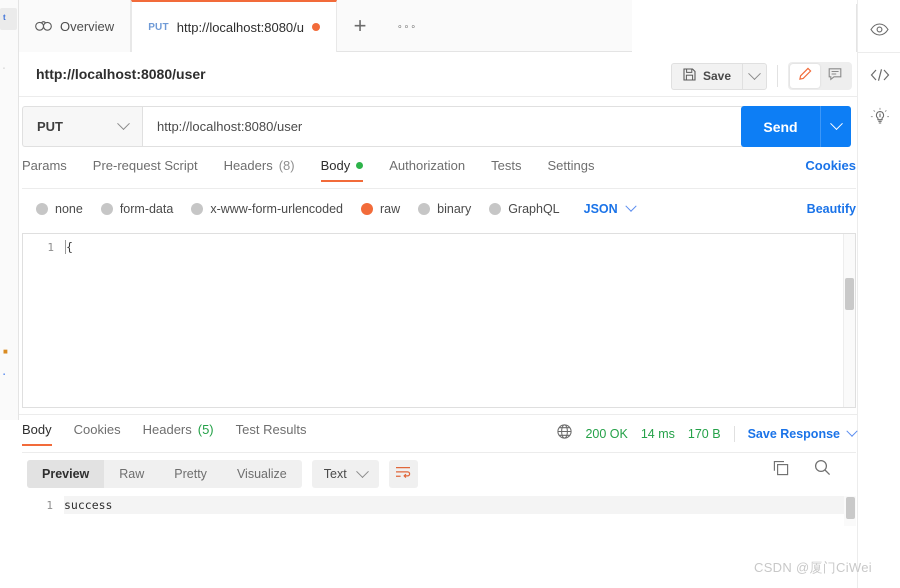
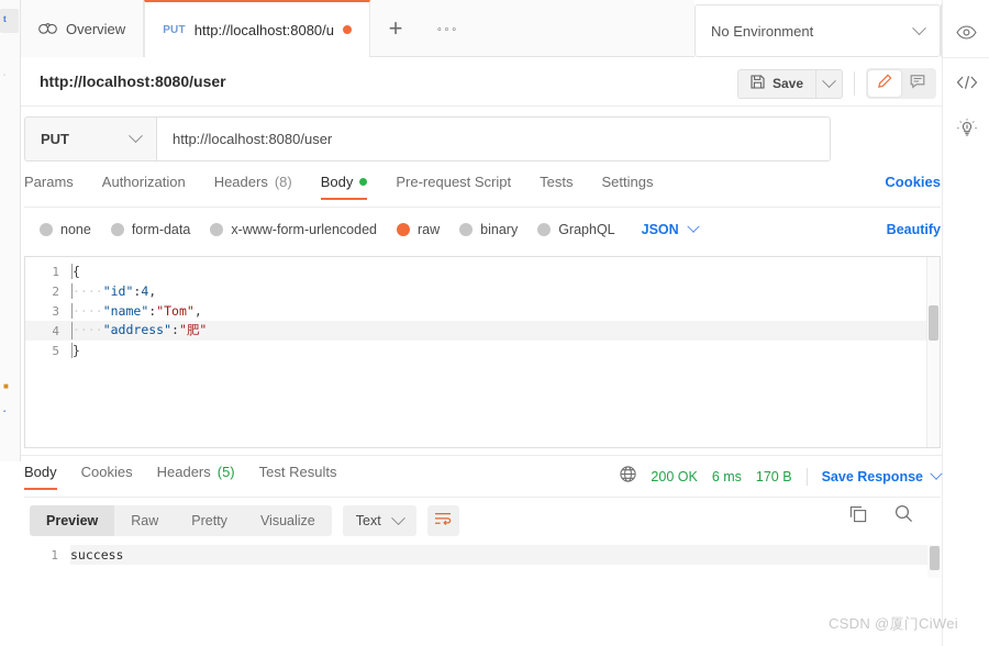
  t
  ■
  Overview
  PUT
  http://localhost:8080/u
  +
  ∘∘∘
+ No Environment
  http://localhost:8080/user
  Save
  PUT
  http://localhost:8080/user
- Send
  Params
- Pre-request Script
+ Authorization
  Headers
  (8)
  Body
- Authorization
+ Pre-request Script
  Tests
  Settings
  Cookies
  none
  form-data
  x-www-form-urlencoded
  raw
  binary
  GraphQL
  JSON
  Beautify
  1
  {
+ 2
+ ····"id":4,
+ 3
+ ····"name":"Tom",
+ 4
+ ····"address":"肥"
+ 5
+ }
  Body
  Cookies
  Headers
  (5)
  Test Results
  200 OK
- 14 ms
+ 6 ms
  170 B
  Save Response
  Preview
  Raw
  Pretty
  Visualize
  Text
  1
  success
  CSDN @厦门CiWei
